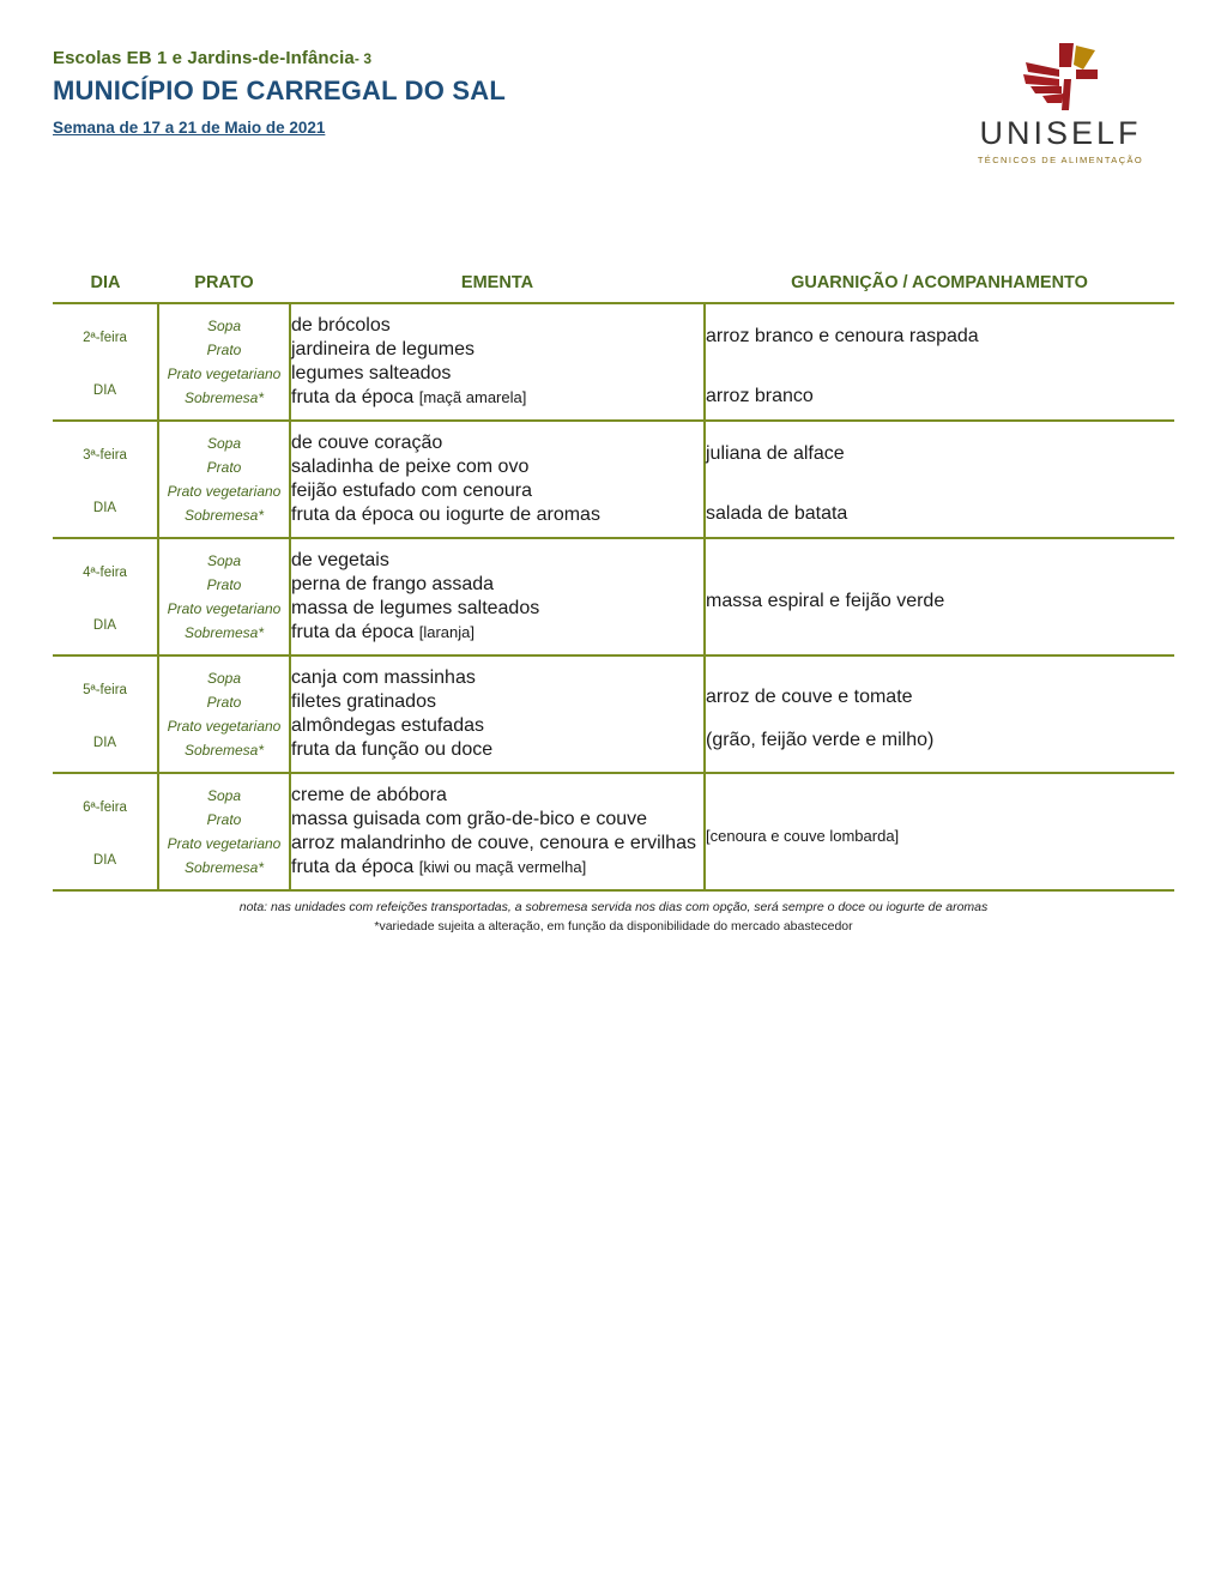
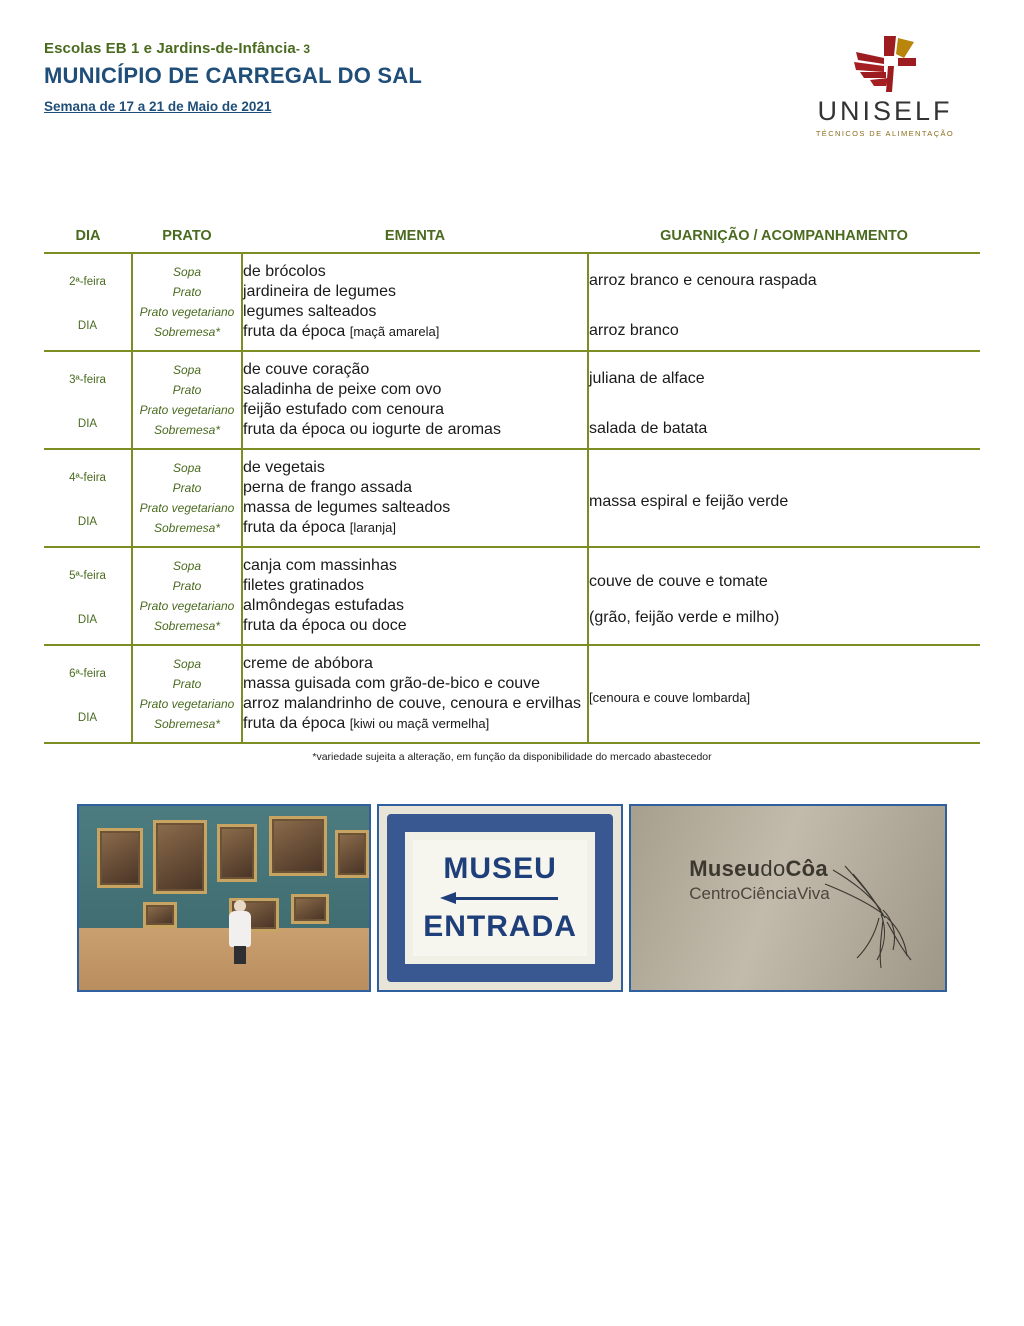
  Escolas EB 1 e Jardins-de-Infância- 3
  MUNICÍPIO DE CARREGAL DO SAL
  Semana de 17 a 21 de Maio de 2021
  UNISELF
  TÉCNICOS DE ALIMENTAÇÃO
  DIA	PRATO	EMENTA	GUARNIÇÃO / ACOMPANHAMENTO
  2ª-feira	Sopa	de brócolos	arroz branco e cenoura raspada arroz branco
  Prato	jardineira de legumes
  DIA	Prato vegetariano	legumes salteados
  Sobremesa*	fruta da época [maçã amarela]
  3ª-feira	Sopa	de couve coração	juliana de alface salada de batata
  Prato	saladinha de peixe com ovo
  DIA	Prato vegetariano	feijão estufado com cenoura
  Sobremesa*	fruta da época ou iogurte de aromas
  4ª-feira	Sopa	de vegetais	massa espiral e feijão verde
  Prato	perna de frango assada
  DIA	Prato vegetariano	massa de legumes salteados
  Sobremesa*	fruta da época [laranja]
- 5ª-feira	Sopa	canja com massinhas	arroz de couve e tomate (grão, feijão verde e milho)
+ 5ª-feira	Sopa	canja com massinhas	couve de couve e tomate (grão, feijão verde e milho)
  Prato	filetes gratinados
  DIA	Prato vegetariano	almôndegas estufadas
- Sobremesa*	fruta da função ou doce
+ Sobremesa*	fruta da época ou doce
  6ª-feira	Sopa	creme de abóbora	[cenoura e couve lombarda]
  Prato	massa guisada com grão-de-bico e couve
  DIA	Prato vegetariano	arroz malandrinho de couve, cenoura e ervilhas
  Sobremesa*	fruta da época [kiwi ou maçã vermelha]
- nota: nas unidades com refeições transportadas, a sobremesa servida nos dias com opção, será sempre o doce ou iogurte de aromas
  *variedade sujeita a alteração, em função da disponibilidade do mercado abastecedor
+ MUSEU
+ ENTRADA
+ MuseudoCôa
+ CentroCiênciaViva
